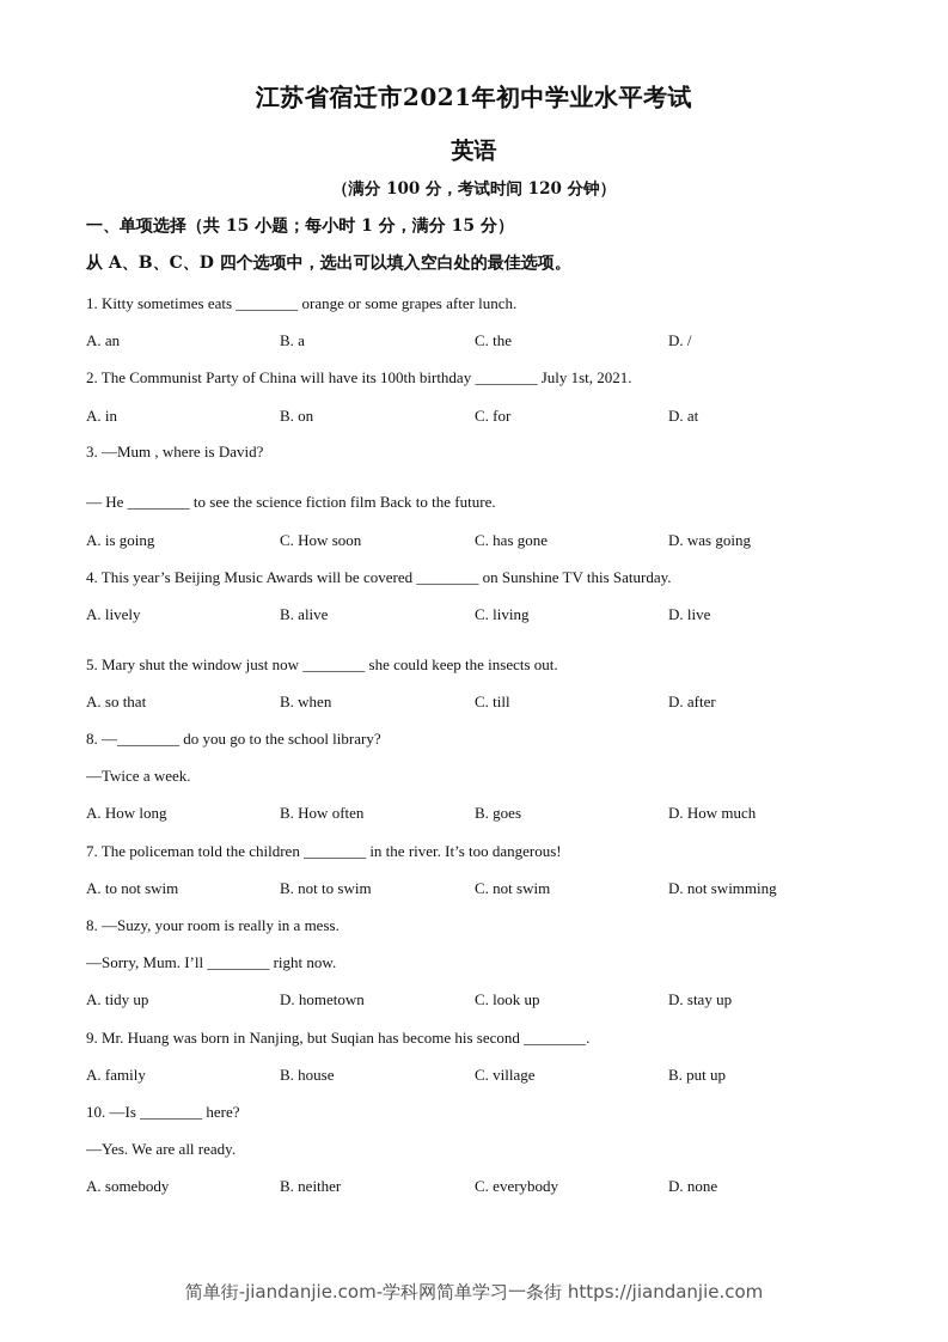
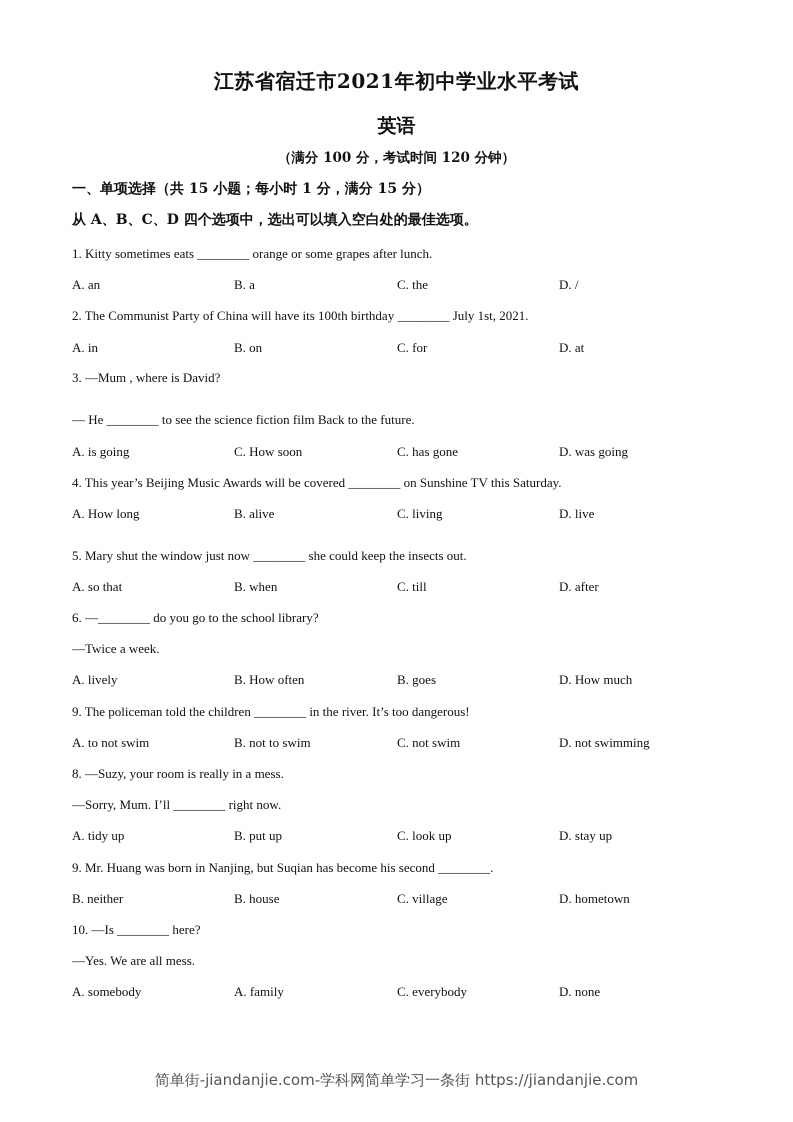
  江苏省宿迁市2021年初中学业水平考试
  英语
  （满分 100 分，考试时间 120 分钟）
  一、单项选择（共 15 小题；每小时 1 分，满分 15 分）
  从 A、B、C、D 四个选项中，选出可以填入空白处的最佳选项。
  1. Kitty sometimes eats ________ orange or some grapes after lunch.
  A. an
  B. a
  C. the
  D. /
  2. The Communist Party of China will have its 100th birthday ________ July 1st, 2021.
  A. in
  B. on
  C. for
  D. at
  3. —Mum , where is David?
  — He ________ to see the science fiction film Back to the future.
  A. is going
  C. How soon
  C. has gone
  D. was going
  4. This year’s Beijing Music Awards will be covered ________ on Sunshine TV this Saturday.
- A. lively
+ A. How long
  B. alive
  C. living
  D. live
  5. Mary shut the window just now ________ she could keep the insects out.
  A. so that
  B. when
  C. till
  D. after
- 8. —________ do you go to the school library?
+ 6. —________ do you go to the school library?
  —Twice a week.
- A. How long
+ A. lively
  B. How often
  B. goes
  D. How much
- 7. The policeman told the children ________ in the river. It’s too dangerous!
+ 9. The policeman told the children ________ in the river. It’s too dangerous!
  A. to not swim
  B. not to swim
  C. not swim
  D. not swimming
  8. —Suzy, your room is really in a mess.
  —Sorry, Mum. I’ll ________ right now.
  A. tidy up
- D. hometown
+ B. put up
  C. look up
  D. stay up
  9. Mr. Huang was born in Nanjing, but Suqian has become his second ________.
- A. family
+ B. neither
  B. house
  C. village
- B. put up
+ D. hometown
  10. —Is ________ here?
- —Yes. We are all ready.
+ —Yes. We are all mess.
  A. somebody
- B. neither
+ A. family
  C. everybody
  D. none
  简单街-jiandanjie.com-学科网简单学习一条街 https://jiandanjie.com
